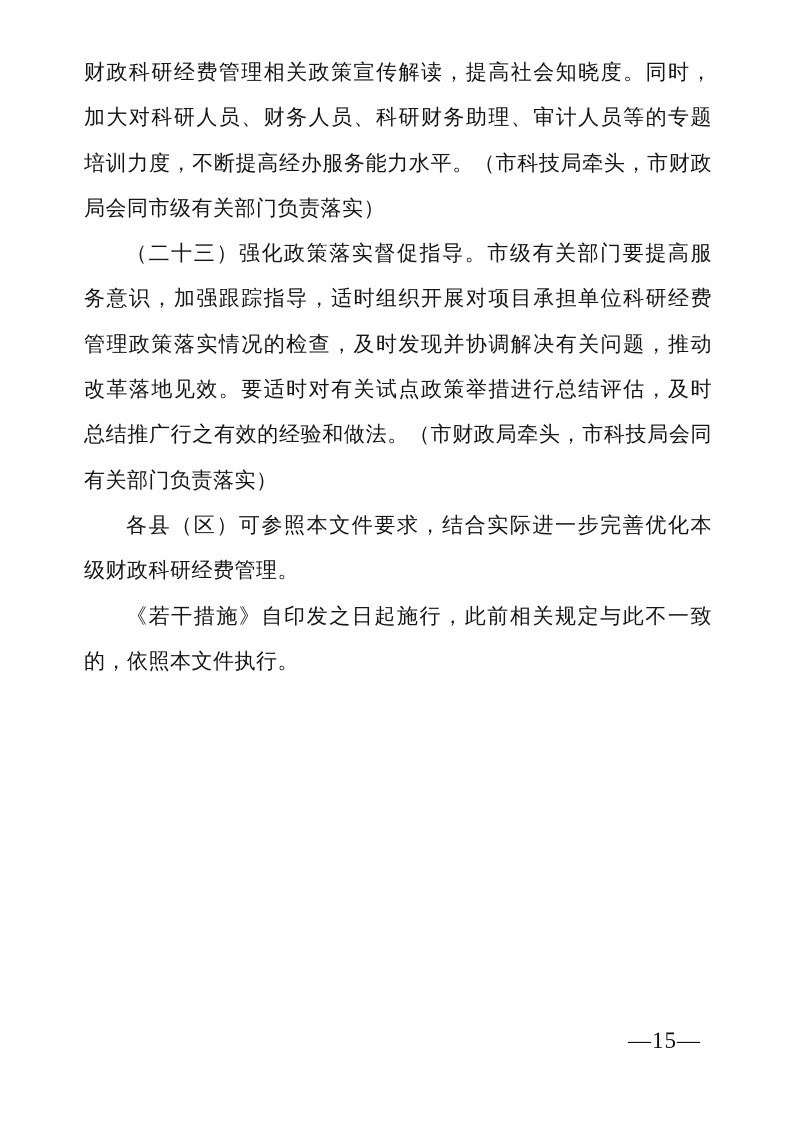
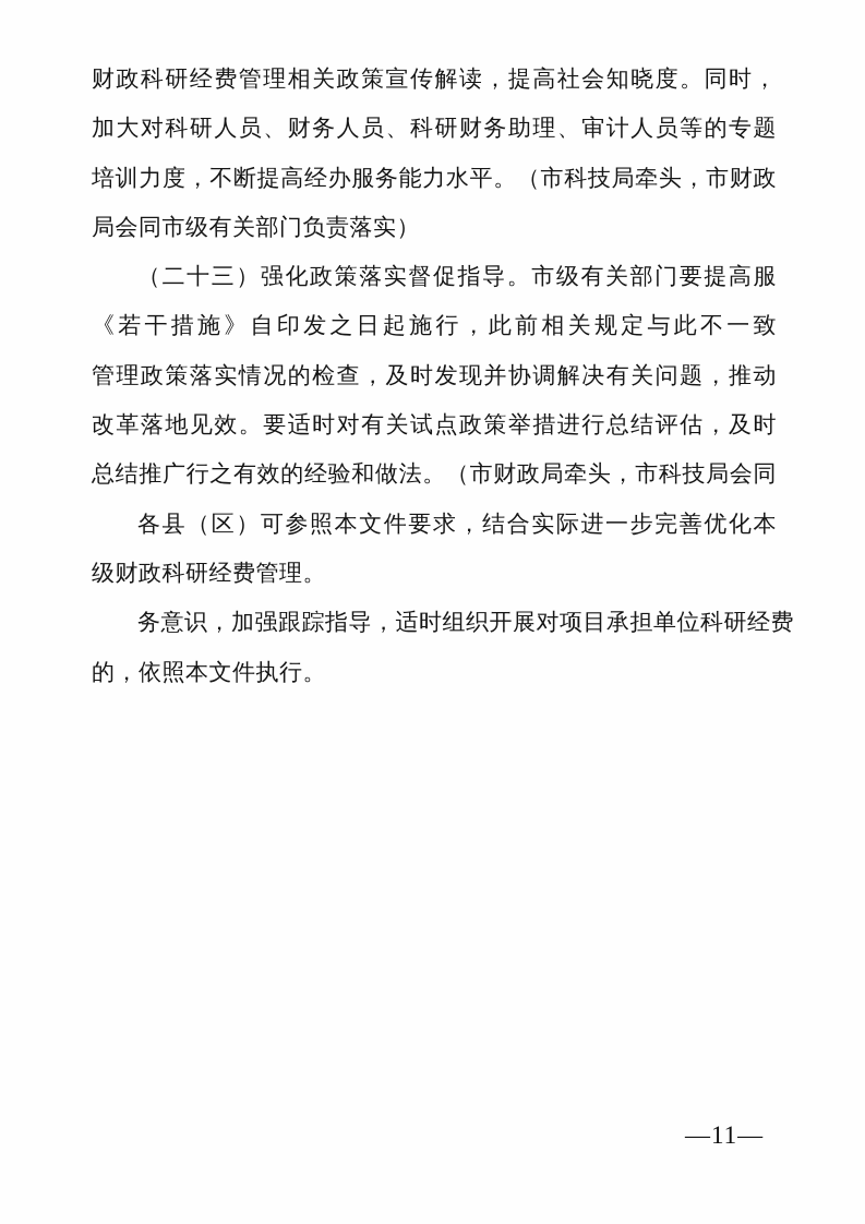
  财政科研经费管理相关政策宣传解读，提高社会知晓度。同时，
  加大对科研人员、财务人员、科研财务助理、审计人员等的专题
  培训力度，不断提高经办服务能力水平。（市科技局牵头，市财政
  局会同市级有关部门负责落实）
  （二十三）强化政策落实督促指导。市级有关部门要提高服
- 务意识，加强跟踪指导，适时组织开展对项目承担单位科研经费
+ 《若干措施》自印发之日起施行，此前相关规定与此不一致
  管理政策落实情况的检查，及时发现并协调解决有关问题，推动
  改革落地见效。要适时对有关试点政策举措进行总结评估，及时
  总结推广行之有效的经验和做法。（市财政局牵头，市科技局会同
- 有关部门负责落实）
  各县（区）可参照本文件要求，结合实际进一步完善优化本
  级财政科研经费管理。
- 《若干措施》自印发之日起施行，此前相关规定与此不一致
+ 务意识，加强跟踪指导，适时组织开展对项目承担单位科研经费
  的，依照本文件执行。
- —15—
+ —11—
